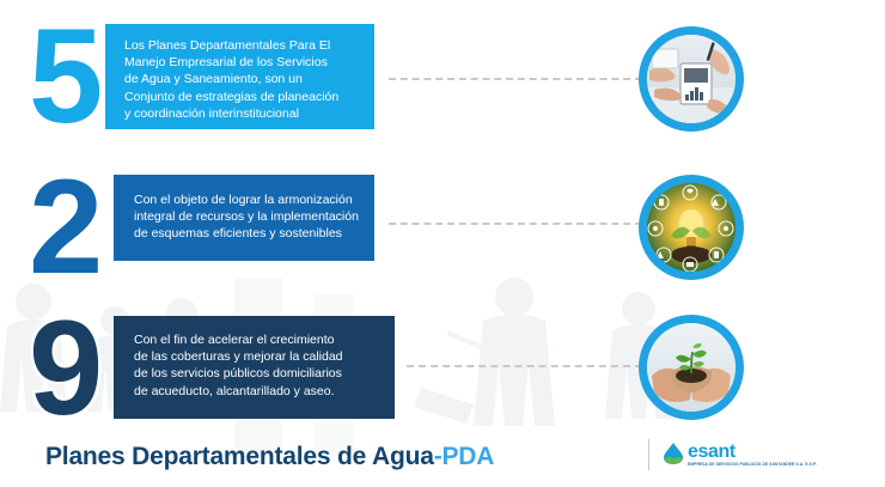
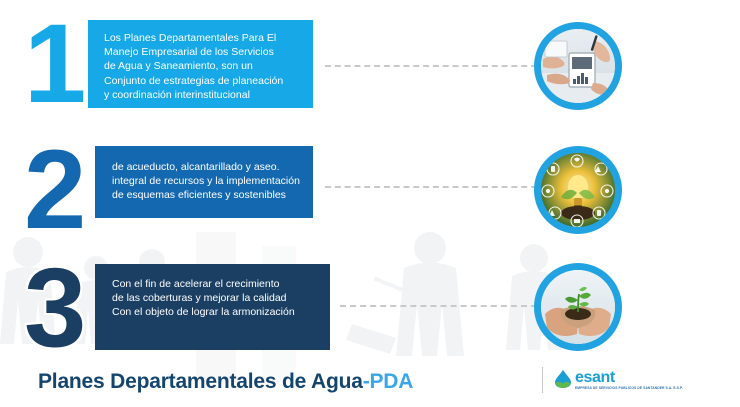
- 5
+ 1
  Los Planes Departamentales Para El
  Manejo Empresarial de los Servicios
  de Agua y Saneamiento, son un
  Conjunto de estrategias de planeación
  y coordinación interinstitucional
  2
- Con el objeto de lograr la armonización
+ de acueducto, alcantarillado y aseo.
  integral de recursos y la implementación
  de esquemas eficientes y sostenibles
- 9
+ 3
  Con el fin de acelerar el crecimiento
  de las coberturas y mejorar la calidad
- de los servicios públicos domiciliarios
- de acueducto, alcantarillado y aseo.
+ Con el objeto de lograr la armonización
  Planes Departamentales de Agua-PDA
  esant
